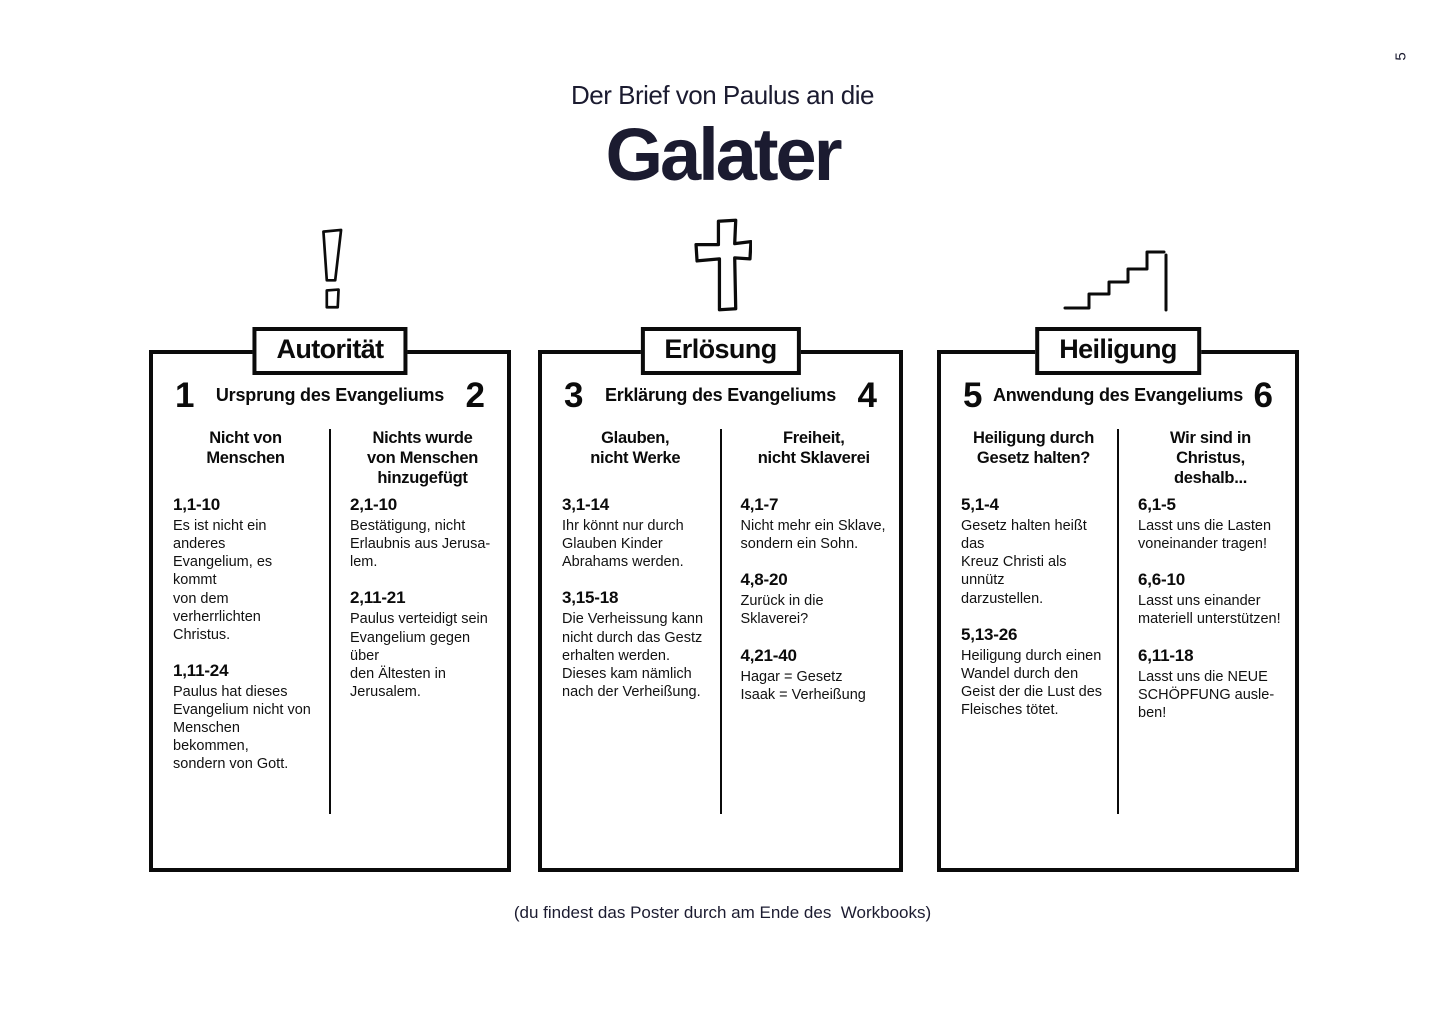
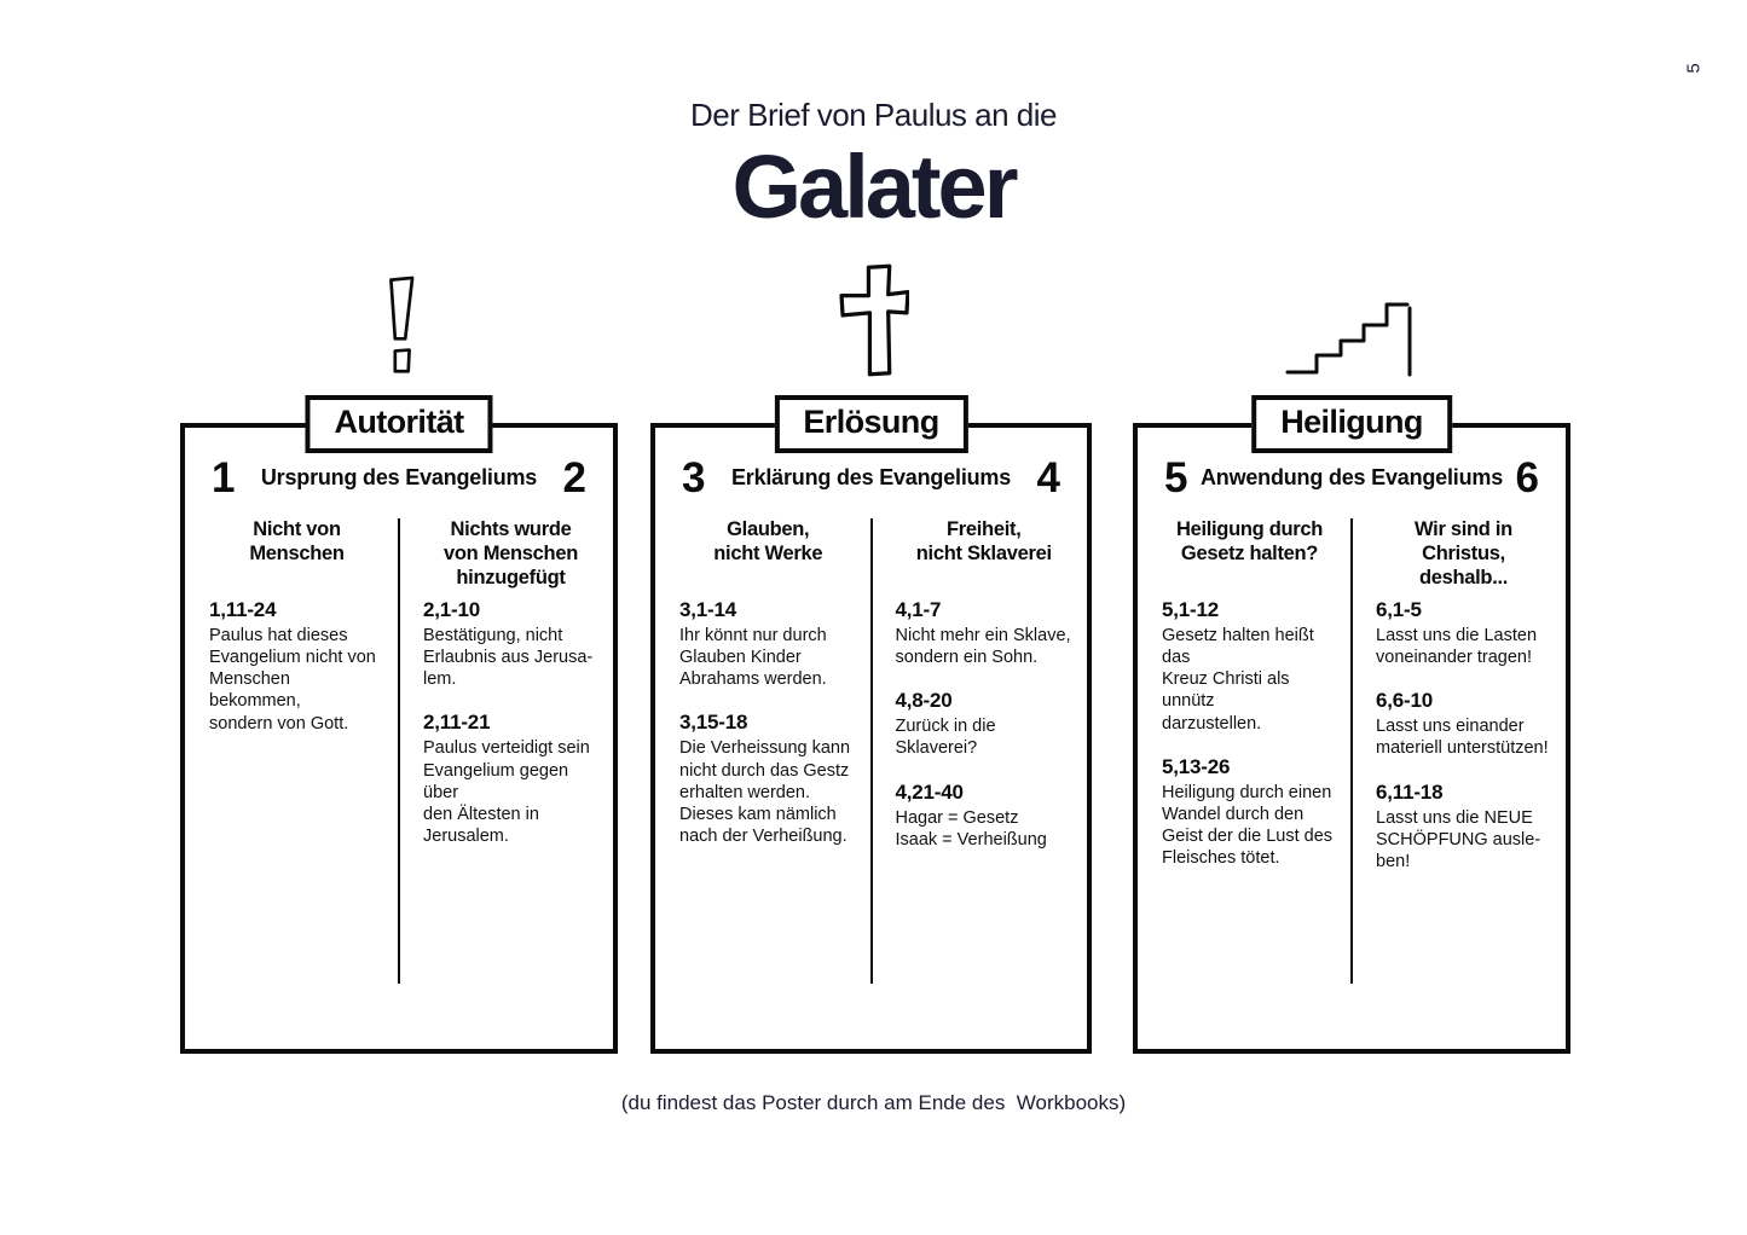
  Der Brief von Paulus an die
  Galater
  Autorität
  1
  Ursprung des Evangeliums
  2
  Nicht von
  Menschen
- 1,1-10
- Es ist nicht ein anderes
- Evangelium, es kommt
- von dem verherrlichten
- Christus.
  1,11-24
  Paulus hat dieses
  Evangelium nicht von
  Menschen bekommen,
  sondern von Gott.
  Nichts wurde
  von Menschen
  hinzugefügt
  2,1-10
  Bestätigung, nicht
  Erlaubnis aus Jerusa-
  lem.
  2,11-21
  Paulus verteidigt sein
  Evangelium gegen über
  den Ältesten in
  Jerusalem.
  Erlösung
  3
  Erklärung des Evangeliums
  4
  Glauben,
  nicht Werke
  3,1-14
  Ihr könnt nur durch
  Glauben Kinder
  Abrahams werden.
  3,15-18
  Die Verheissung kann
  nicht durch das Gestz
  erhalten werden.
  Dieses kam nämlich
  nach der Verheißung.
  Freiheit,
  nicht Sklaverei
  4,1-7
  Nicht mehr ein Sklave,
  sondern ein Sohn.
  4,8-20
  Zurück in die
  Sklaverei?
  4,21-40
  Hagar = Gesetz
  Isaak = Verheißung
  Heiligung
  5
  Anwendung des Evangeliums
  6
  Heiligung durch
  Gesetz halten?
- 5,1-4
+ 5,1-12
  Gesetz halten heißt das
  Kreuz Christi als unnütz
  darzustellen.
  5,13-26
  Heiligung durch einen
  Wandel durch den
  Geist der die Lust des
  Fleisches tötet.
  Wir sind in
  Christus, deshalb...
  6,1-5
  Lasst uns die Lasten
  voneinander tragen!
  6,6-10
  Lasst uns einander
  materiell unterstützen!
  6,11-18
  Lasst uns die NEUE
  SCHÖPFUNG ausle-
  ben!
  (du findest das Poster durch am Ende des Workbooks)
